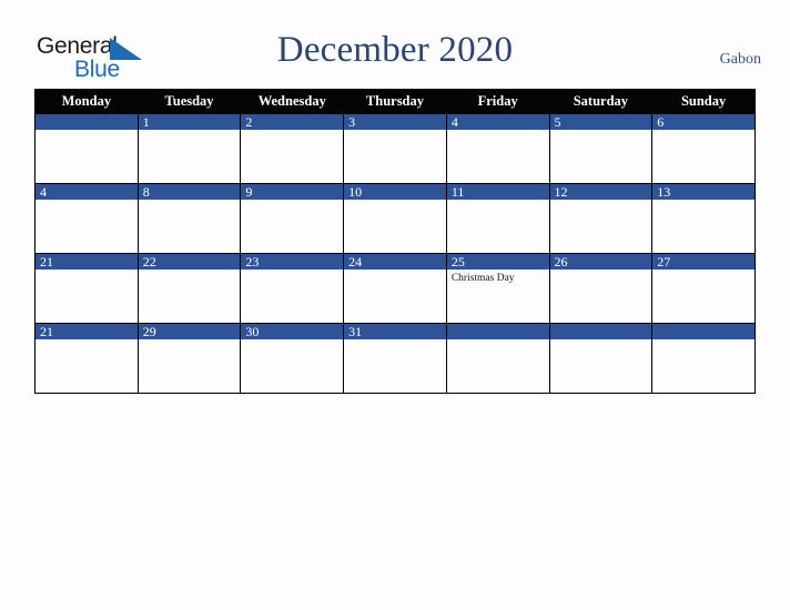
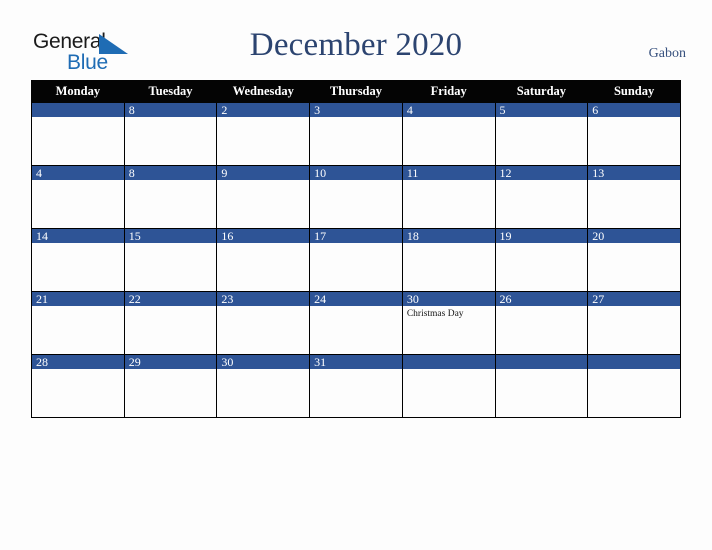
  Genera
  Blue
  December 2020
  Gabon
  Monday	Tuesday	Wednesday	Thursday	Friday	Saturday	Sunday
- 	1	2	3	4	5	6
+ 	8	2	3	4	5	6
  4	8	9	10	11	12	13
+ 14	15	16	17	18	19	20
- 21	22	23	24	25Christmas Day	26	27
+ 21	22	23	24	30Christmas Day	26	27
- 21	29	30	31
+ 28	29	30	31
